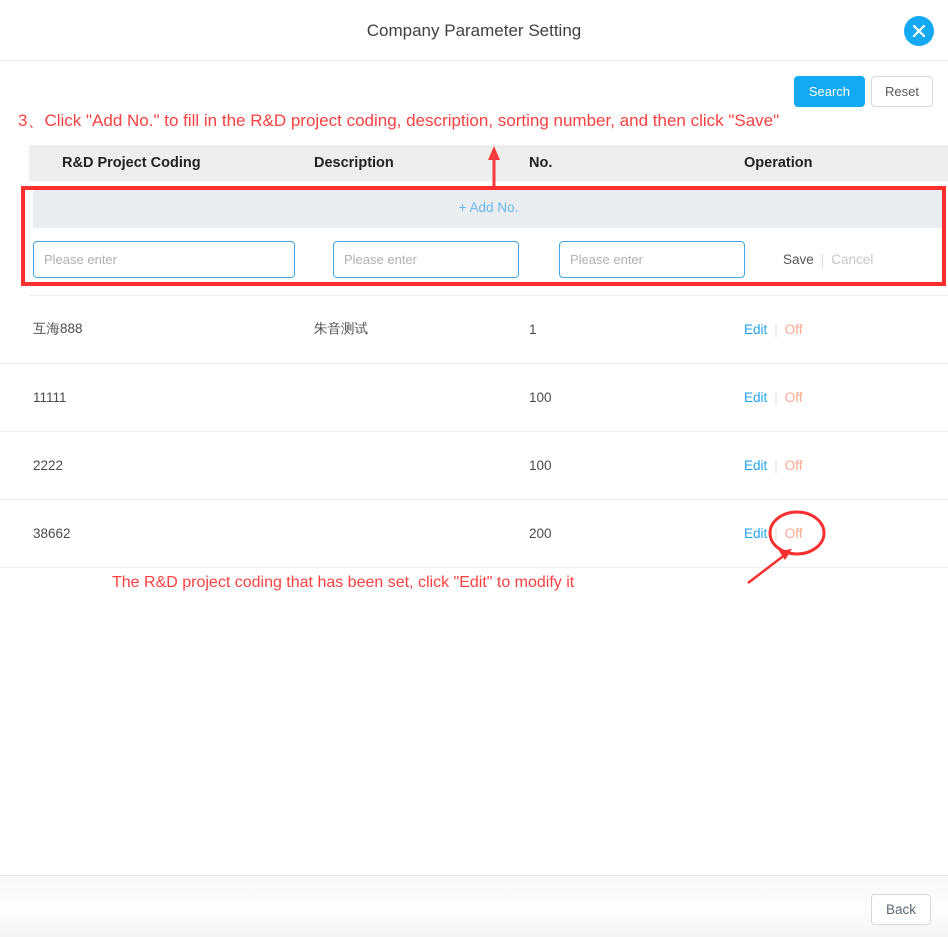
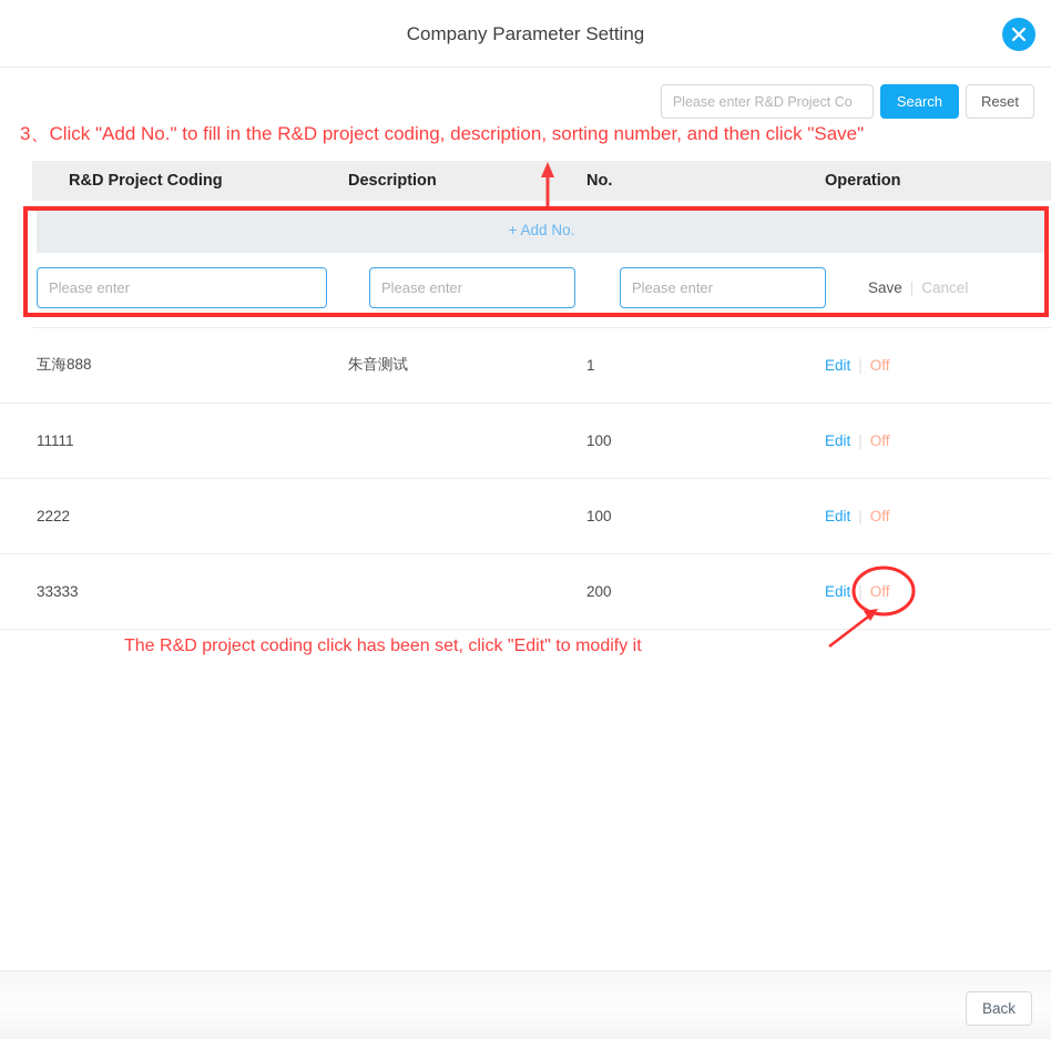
  Company Parameter Setting
+ Please enter R&D Project Co
  Search
  Reset
  R&D Project Coding
  Description
  No.
  Operation
  + Add No.
  Please enter
  Please enter
  Please enter
  Save
  |
  Cancel
  互海888
  朱音测试
  1
  Edit
  Off
  11111
  100
  Edit
  Off
  2222
  100
  Edit
  Off
- 38662
+ 33333
  200
  Edit
  Off
  Back
  3、Click "Add No." to fill in the R&D project coding, description, sorting number, and then click "Save"
- The R&D project coding that has been set, click "Edit" to modify it
+ The R&D project coding click has been set, click "Edit" to modify it
